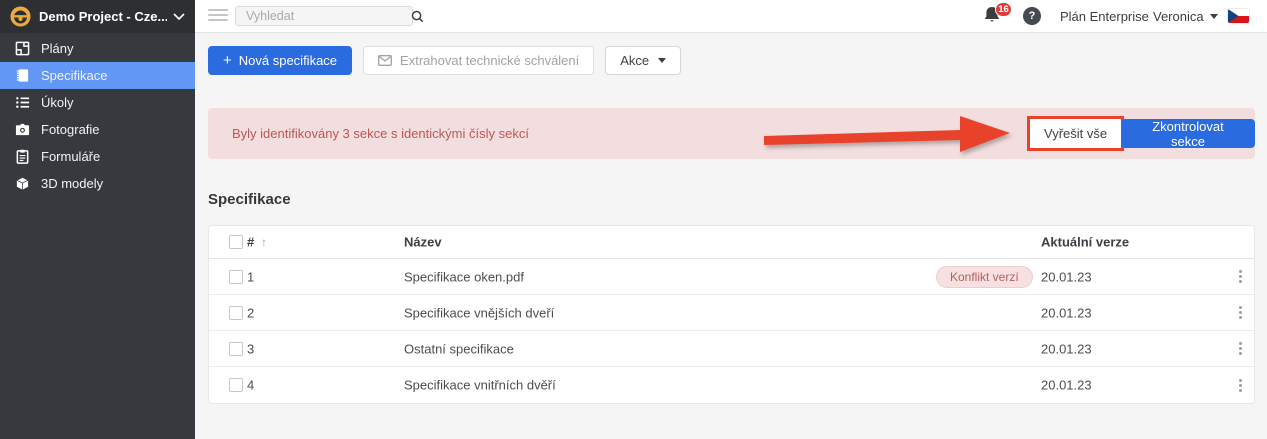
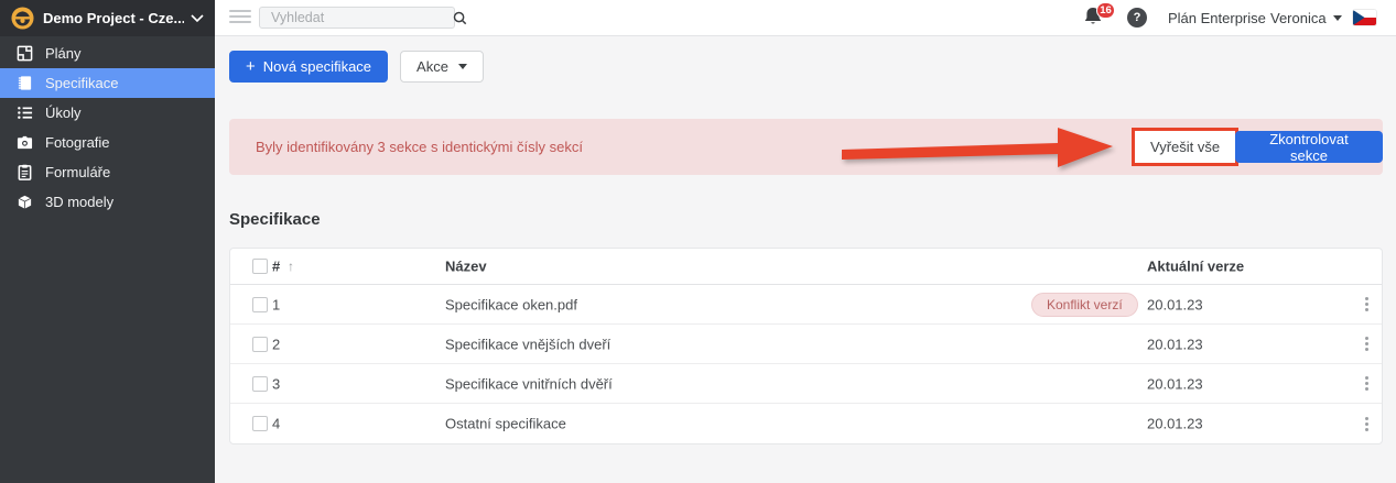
  Demo Project - Cze...
  Plány
  Specifikace
  Úkoly
  Fotografie
  Formuláře
  3D modely
  Vyhledat
  16
  ?
  Plán Enterprise
  Veronica
  +
  Nová specifikace
- Extrahovat technické schválení
  Akce
  Byly identifikovány 3 sekce s identickými čísly sekcí
  Vyřešit vše
  Zkontrolovat sekce
  Specifikace
  #
  ↑
  Název
  Aktuální verze
  1
  Specifikace oken.pdf
  Konflikt verzí
  20.01.23
  2
  Specifikace vnějších dveří
  20.01.23
  3
- Ostatní specifikace
+ Specifikace vnitřních dvěří
  20.01.23
  4
- Specifikace vnitřních dvěří
+ Ostatní specifikace
  20.01.23
